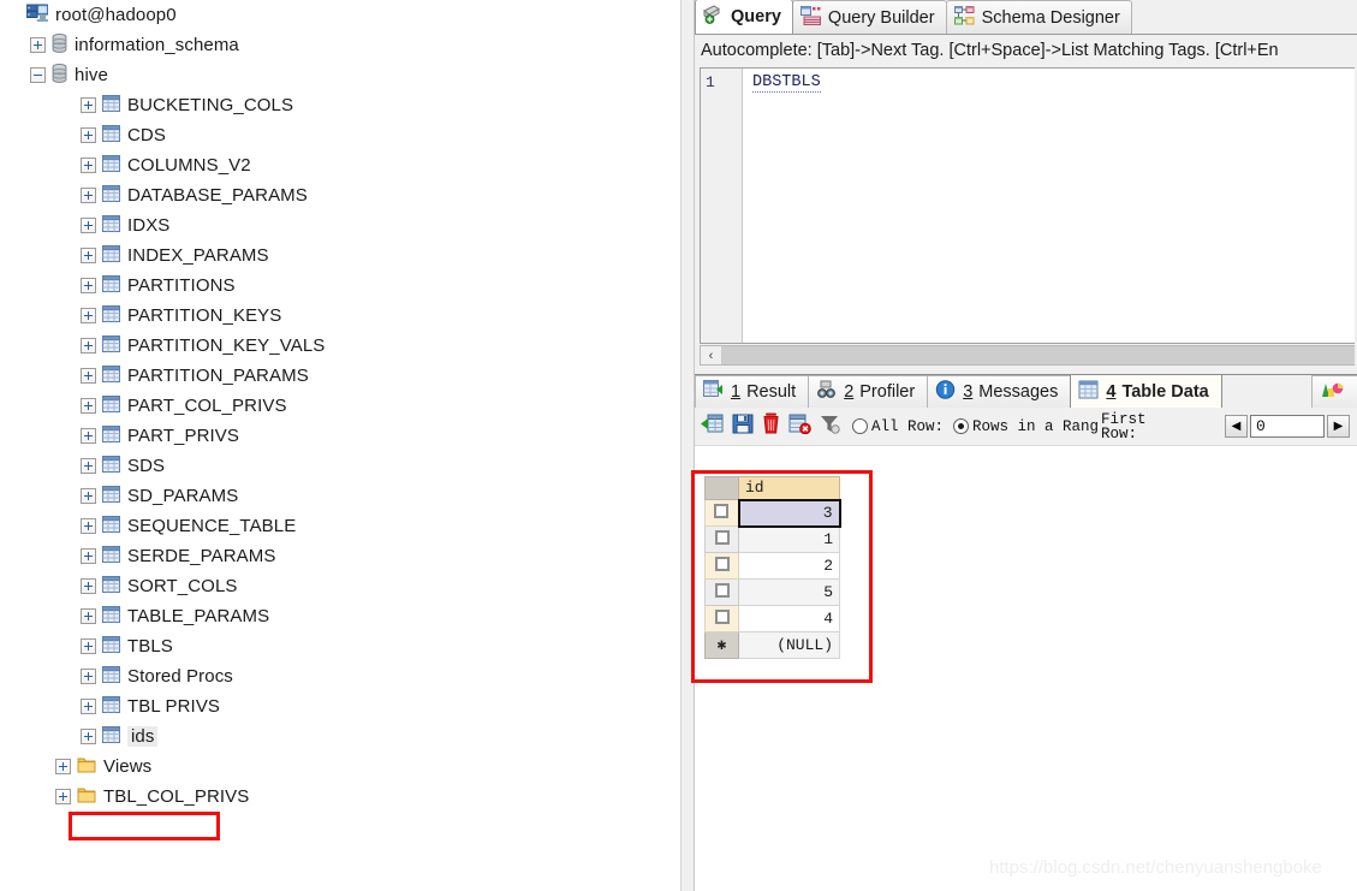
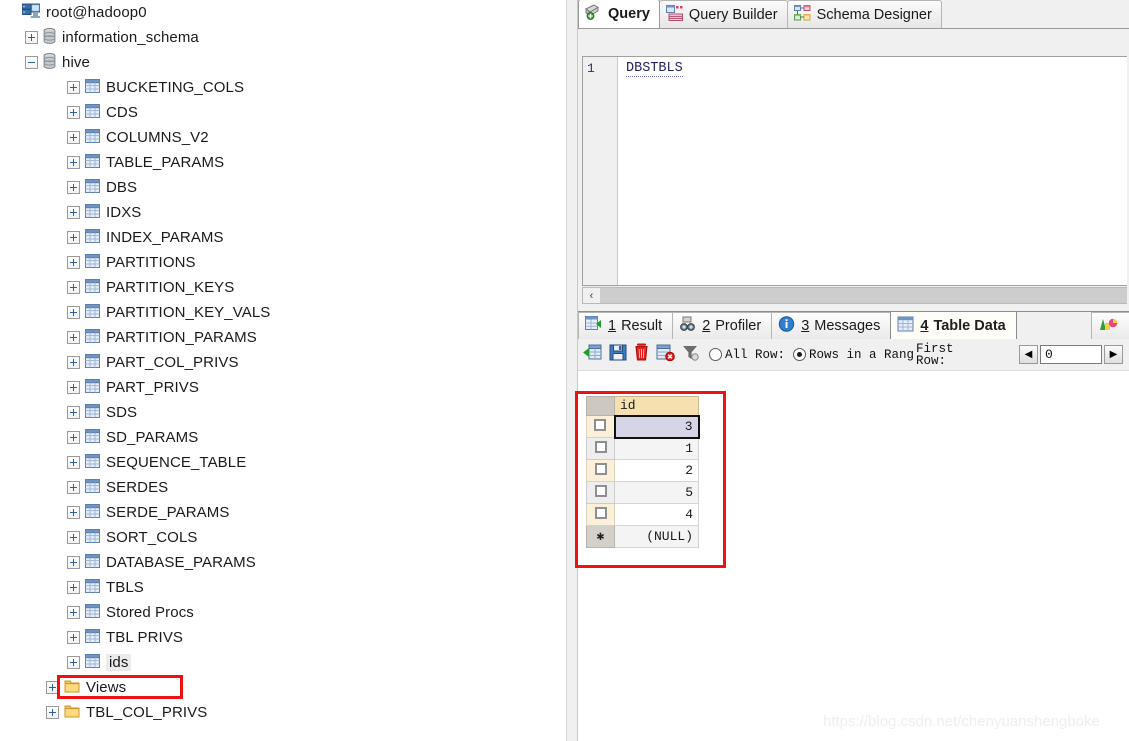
  root@hadoop0
  information_schema
  hive
  BUCKETING_COLS
  CDS
  COLUMNS_V2
- DATABASE_PARAMS
+ TABLE_PARAMS
+ DBS
  IDXS
  INDEX_PARAMS
  PARTITIONS
  PARTITION_KEYS
  PARTITION_KEY_VALS
  PARTITION_PARAMS
  PART_COL_PRIVS
  PART_PRIVS
  SDS
  SD_PARAMS
  SEQUENCE_TABLE
+ SERDES
  SERDE_PARAMS
  SORT_COLS
- TABLE_PARAMS
+ DATABASE_PARAMS
  TBLS
  Stored Procs
  TBL PRIVS
  ids
  Views
  TBL_COL_PRIVS
  Query
  Query Builder
  Schema Designer
- Autocomplete: [Tab]->Next Tag. [Ctrl+Space]->List Matching Tags. [Ctrl+En
  1
  DBSTBLS
  ‹
  1
  Result
  2
  Profiler
  3
  Messages
  4
  Table Data
  All Row:
  Rows in a Rang
  First
  Row:
  ◀
  0
  ▶
  	id
  	3
  	1
  	2
  	5
  	4
  ✱	(NULL)
